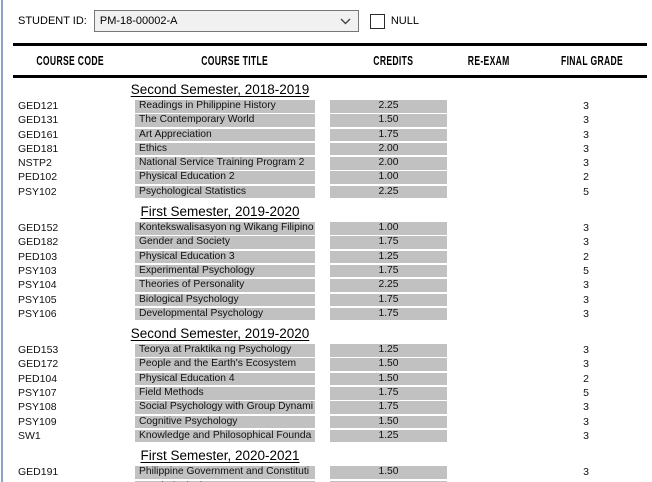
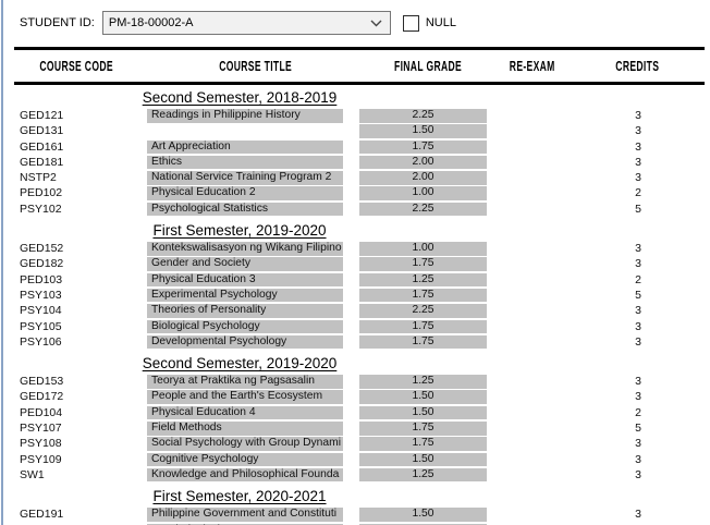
  STUDENT ID:
  PM-18-00002-A
  NULL
  COURSE CODE
  COURSE TITLE
- CREDITS
+ FINAL GRADE
  RE-EXAM
- FINAL GRADE
+ CREDITS
  Second Semester, 2018-2019
  GED121
  Readings in Philippine History
  2.25
  3
  GED131
- The Contemporary World
  1.50
  3
  GED161
  Art Appreciation
  1.75
  3
  GED181
  Ethics
  2.00
  3
  NSTP2
  National Service Training Program 2
  2.00
  3
  PED102
  Physical Education 2
  1.00
  2
  PSY102
  Psychological Statistics
  2.25
  5
  First Semester, 2019-2020
  GED152
  Kontekswalisasyon ng Wikang Filipino
  1.00
  3
  GED182
  Gender and Society
  1.75
  3
  PED103
  Physical Education 3
  1.25
  2
  PSY103
  Experimental Psychology
  1.75
  5
  PSY104
  Theories of Personality
  2.25
  3
  PSY105
  Biological Psychology
  1.75
  3
  PSY106
  Developmental Psychology
  1.75
  3
  Second Semester, 2019-2020
  GED153
- Teorya at Praktika ng Psychology
+ Teorya at Praktika ng Pagsasalin
  1.25
  3
  GED172
  People and the Earth's Ecosystem
  1.50
  3
  PED104
  Physical Education 4
  1.50
  2
  PSY107
  Field Methods
  1.75
  5
  PSY108
  Social Psychology with Group Dynami
  1.75
  3
  PSY109
  Cognitive Psychology
  1.50
  3
  SW1
  Knowledge and Philosophical Founda
  1.25
  3
  First Semester, 2020-2021
  GED191
  Philippine Government and Constituti
  1.50
  3
